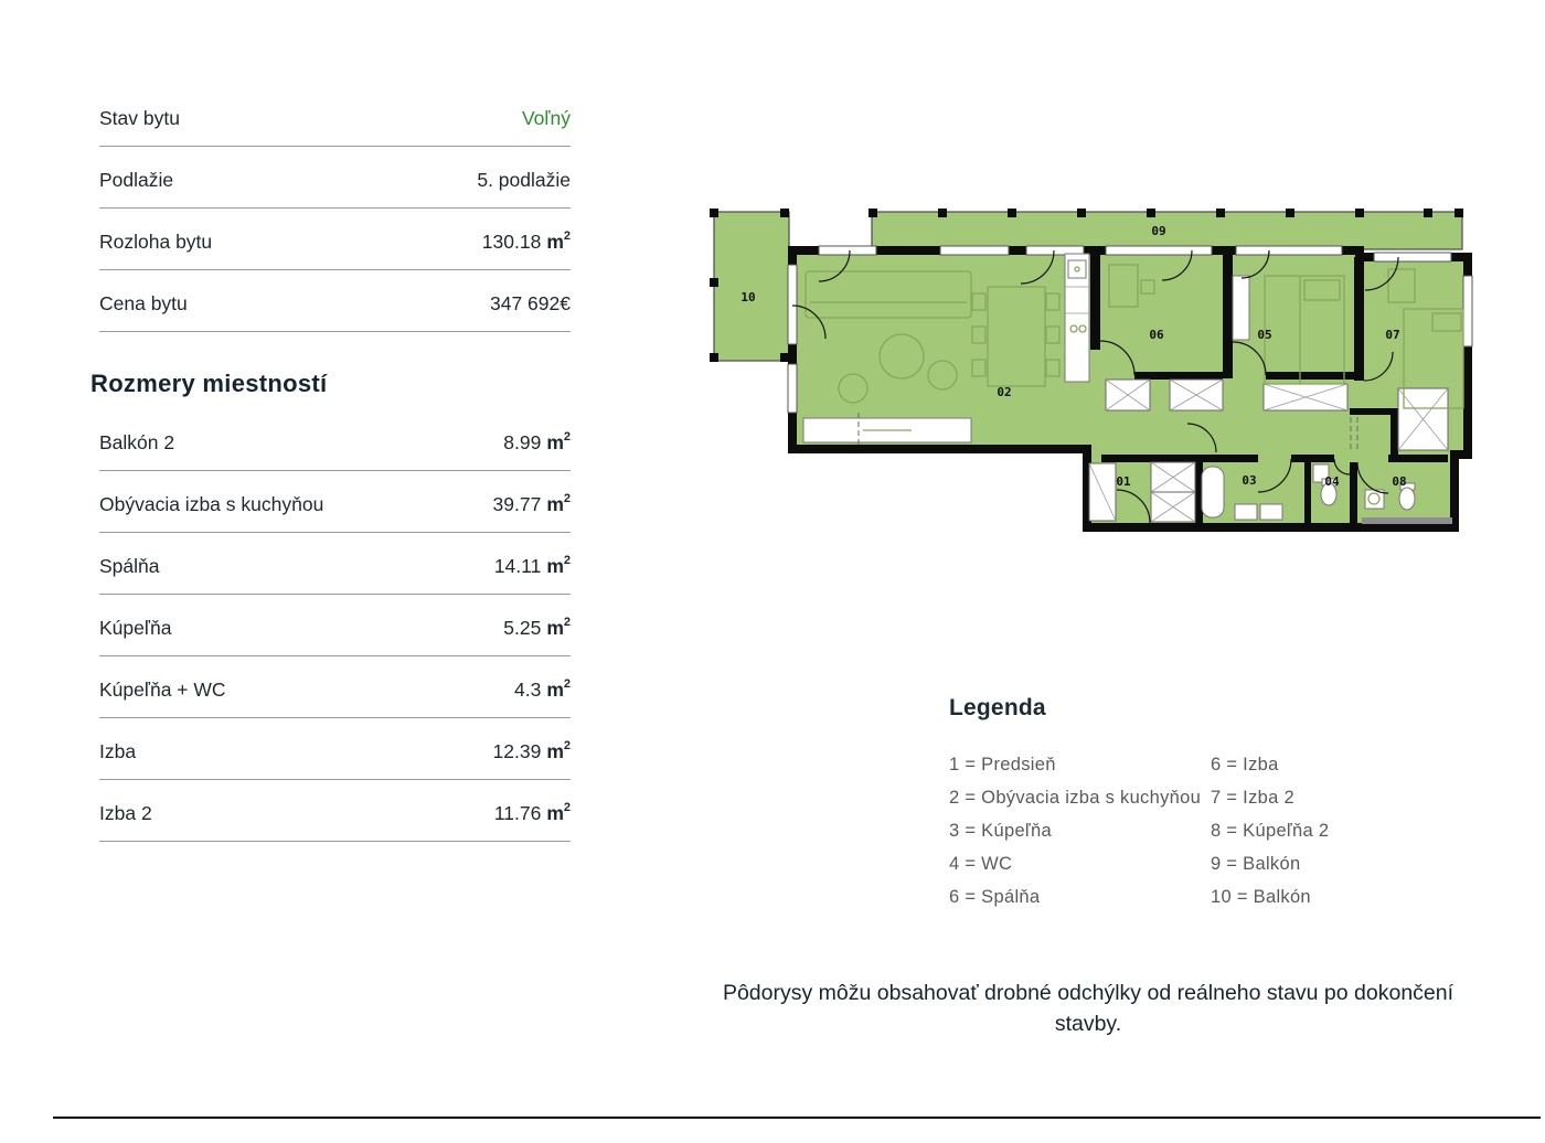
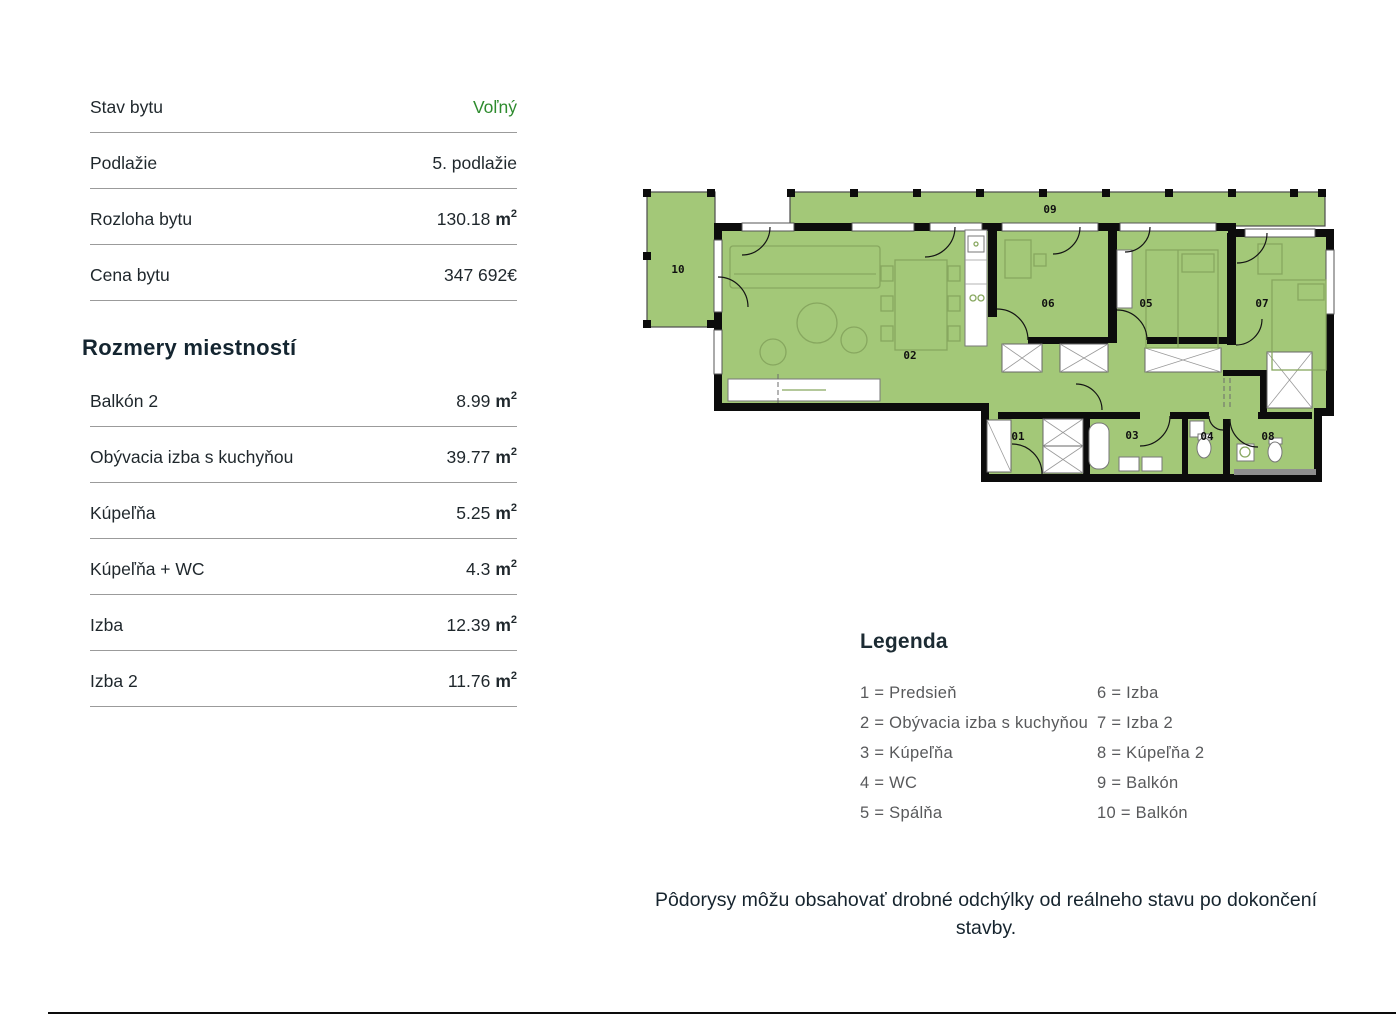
  Stav bytu
  Voľný
  Podlažie
  5. podlažie
  Rozloha bytu
  130.18 m2
  Cena bytu
  347 692€
  Rozmery miestností
  Balkón 2
  8.99 m2
  Obývacia izba s kuchyňou
  39.77 m2
- Spálňa
- 14.11 m2
  Kúpeľňa
  5.25 m2
  Kúpeľňa + WC
  4.3 m2
  Izba
  12.39 m2
  Izba 2
  11.76 m2
  01
  02
  03
  04
  05
  06
  07
  08
  09
  10
  Legenda
  1 = Predsieň
  2 = Obývacia izba s kuchyňou
  3 = Kúpeľňa
  4 = WC
- 6 = Spálňa
+ 5 = Spálňa
  6 = Izba
  7 = Izba 2
  8 = Kúpeľňa 2
  9 = Balkón
  10 = Balkón
  Pôdorysy môžu obsahovať drobné odchýlky od reálneho stavu po dokončení stavby.
